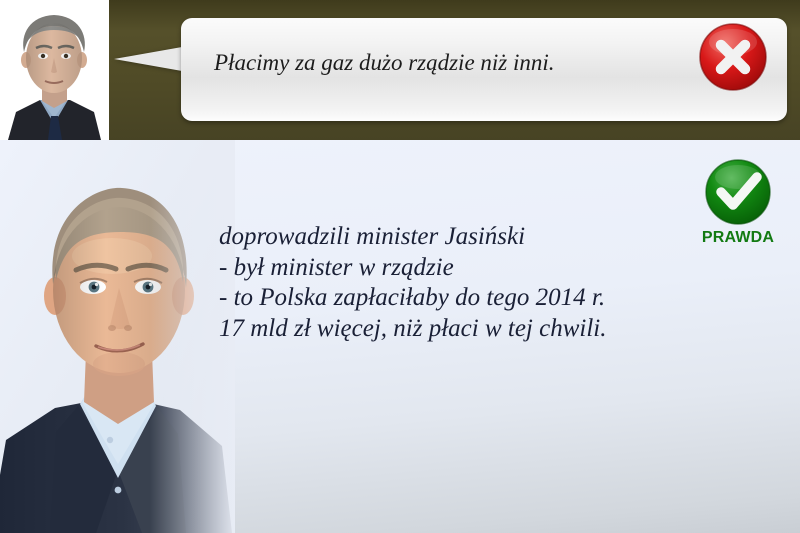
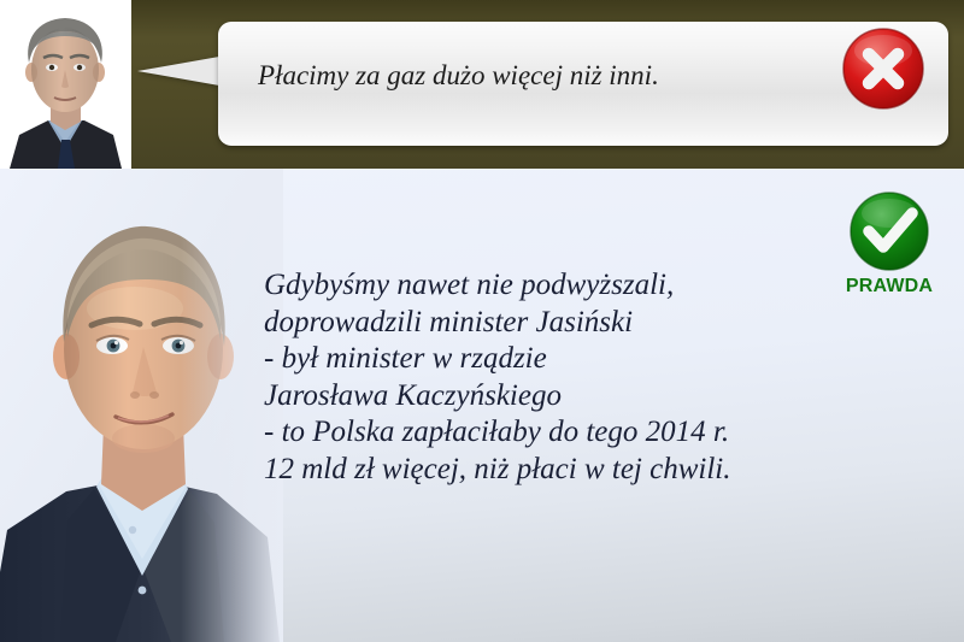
- Płacimy za gaz dużo rządzie niż inni.
+ Płacimy za gaz dużo więcej niż inni.
  PRAWDA
+ Gdybyśmy nawet nie podwyższali,
  doprowadzili minister Jasiński
  - był minister w rządzie
+ Jarosława Kaczyńskiego
  - to Polska zapłaciłaby do tego 2014 r.
- 17 mld zł więcej, niż płaci w tej chwili.
+ 12 mld zł więcej, niż płaci w tej chwili.
